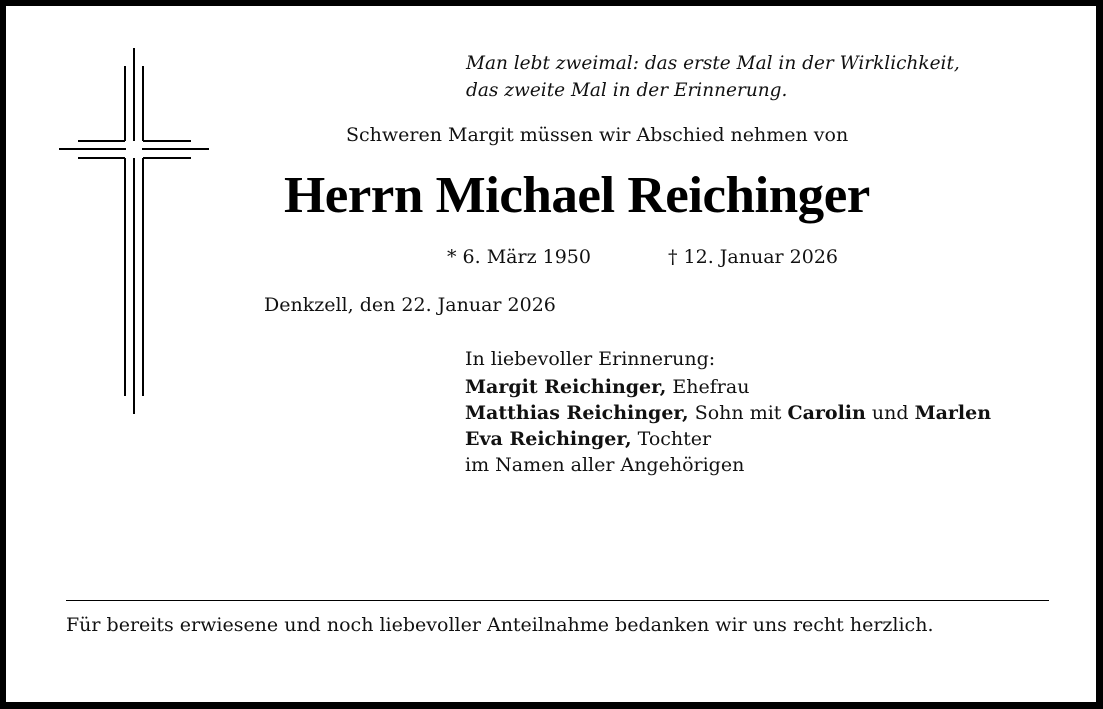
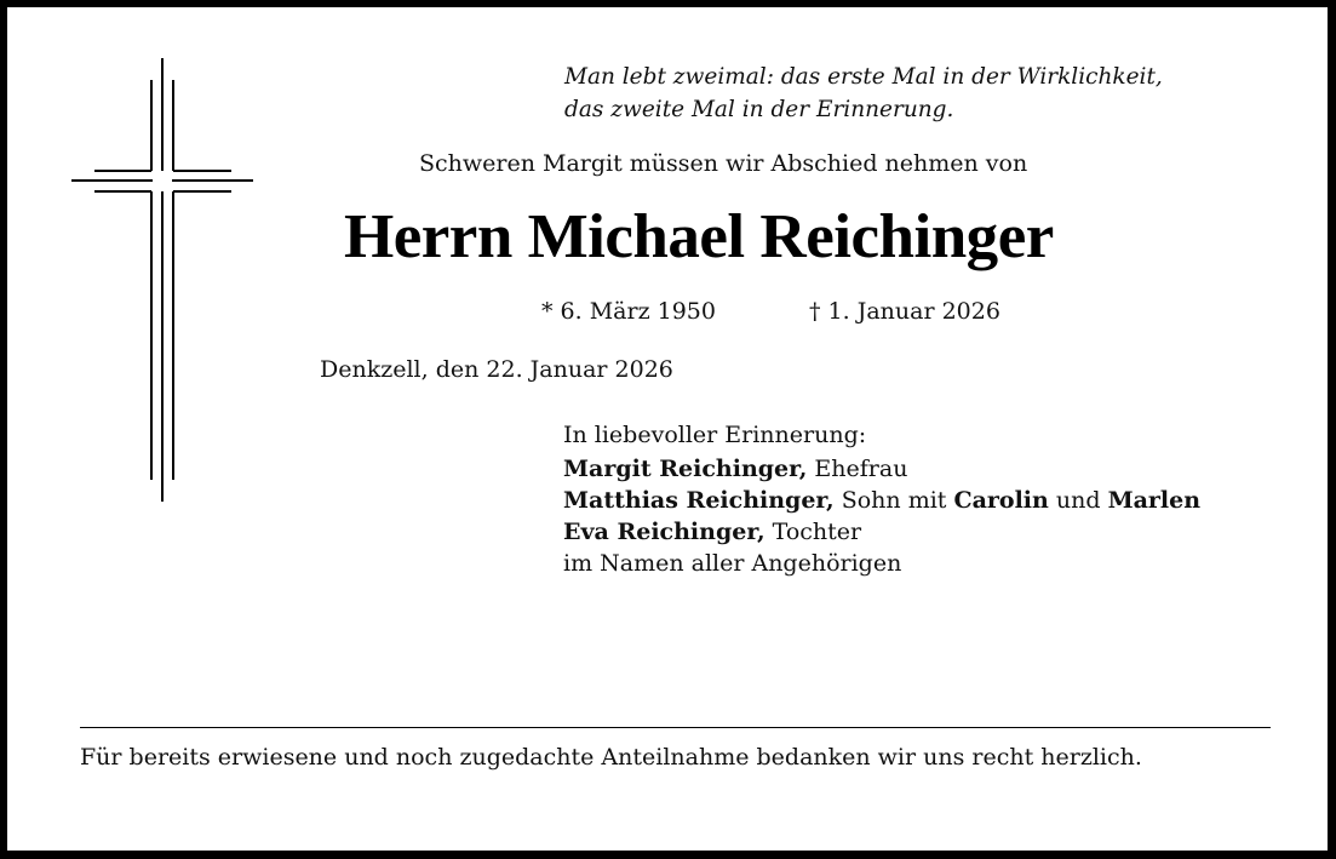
  Man lebt zweimal: das erste Mal in der Wirklichkeit,
  das zweite Mal in der Erinnerung.
  Schweren Margit müssen wir Abschied nehmen von
  Herrn Michael Reichinger
  * 6. März 1950
- † 12. Januar 2026
+ † 1. Januar 2026
  Denkzell, den 22. Januar 2026
  In liebevoller Erinnerung:
  Margit Reichinger, Ehefrau
  Matthias Reichinger, Sohn mit Carolin und Marlen
  Eva Reichinger, Tochter
  im Namen aller Angehörigen
- Für bereits erwiesene und noch liebevoller Anteilnahme bedanken wir uns recht herzlich.
+ Für bereits erwiesene und noch zugedachte Anteilnahme bedanken wir uns recht herzlich.
